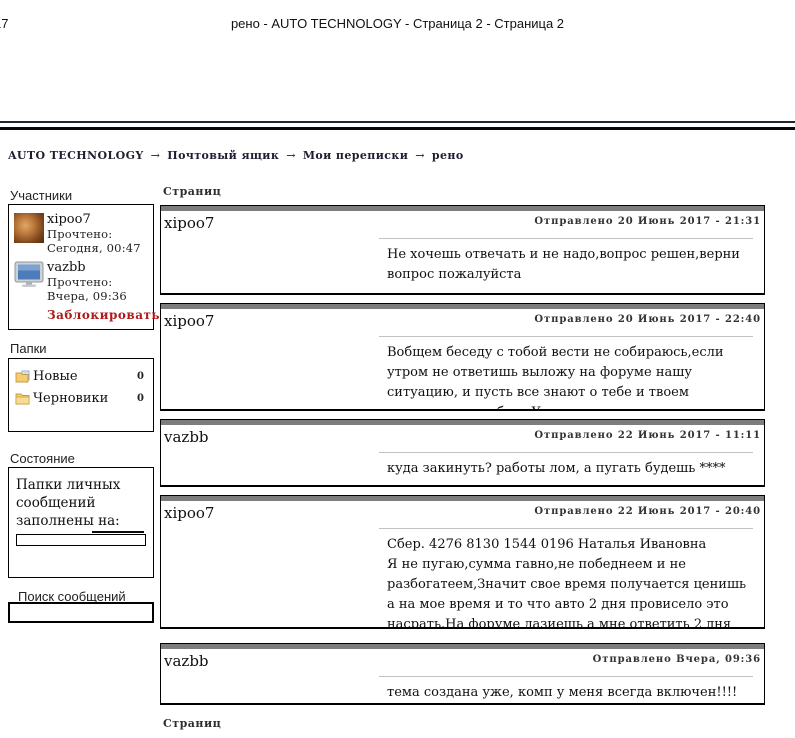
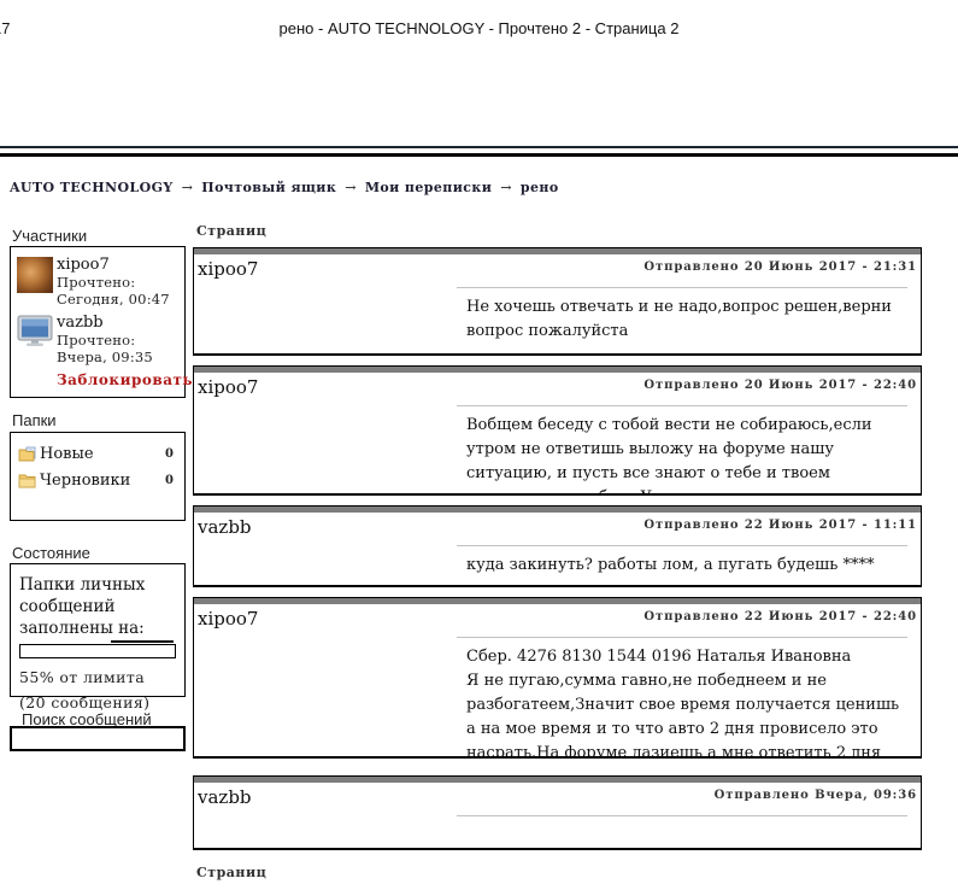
- рено - AUTO TECHNOLOGY - Страница 2 - Страница 2
+ рено - AUTO TECHNOLOGY - Прочтено 2 - Страница 2
  AUTO TECHNOLOGY → Почтовый ящик → Мои переписки → рено
  Участники
  xipoo7
  Прочтено: Сегодня, 00:47
  vazbb
- Прочтено: Вчера, 09:36
+ Прочтено: Вчера, 09:35
  Заблокировать
  Папки
  Новые
  0
  Черновики
  0
  Состояние
  Папки личных сообщений заполнены на:
+ 55% от лимита (20 сообщения)
  Поиск сообщений
  Страниц
  xipoo7
  Отправлено 20 Июнь 2017 - 21:31
  Не хочешь отвечать и не надо,вопрос решен,верни вопрос пожалуйста
  xipoo7
  Отправлено 20 Июнь 2017 - 22:40
  Вобщем беседу с тобой вести не собираюсь,если утром не ответишь выложу на форуме нашу ситуацию, и пусть все знают о тебе и твоем
  vazbb
  Отправлено 22 Июнь 2017 - 11:11
  куда закинуть? работы лом, а пугать будешь ****
  xipoo7
- Отправлено 22 Июнь 2017 - 20:40
+ Отправлено 22 Июнь 2017 - 22:40
  Сбер. 4276 8130 1544 0196 Наталья Ивановна
  Я не пугаю,сумма гавно,не победнеем и не разбогатеем,Значит свое время получается ценишь а на мое время и то что авто 2 дня провисело это насрать.На форуме лазиешь а мне ответить 2 дня
  vazbb
  Отправлено Вчера, 09:36
- тема создана уже, комп у меня всегда включен!!!!
  Страниц
